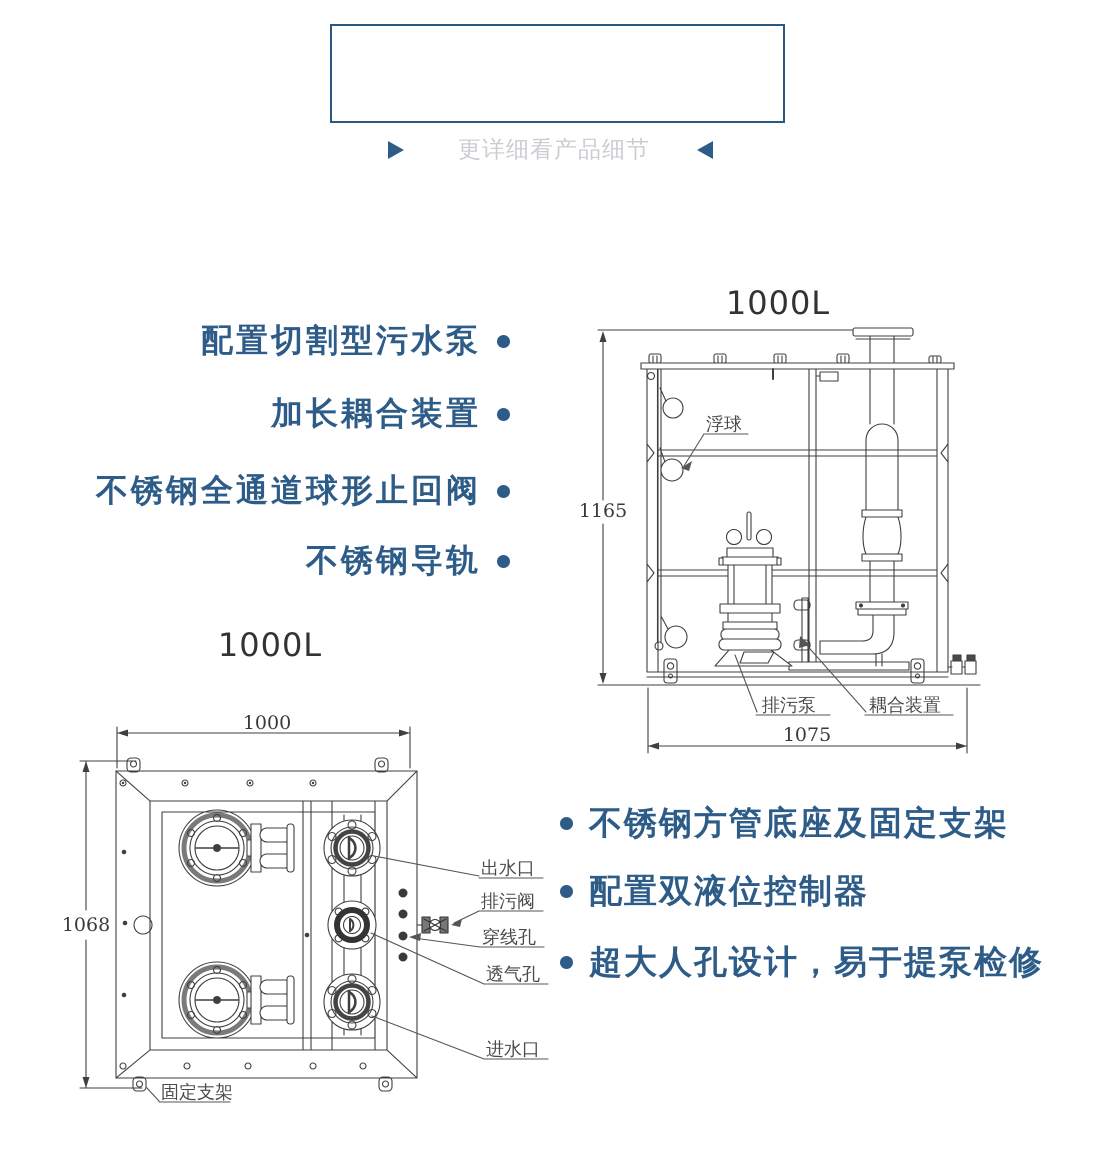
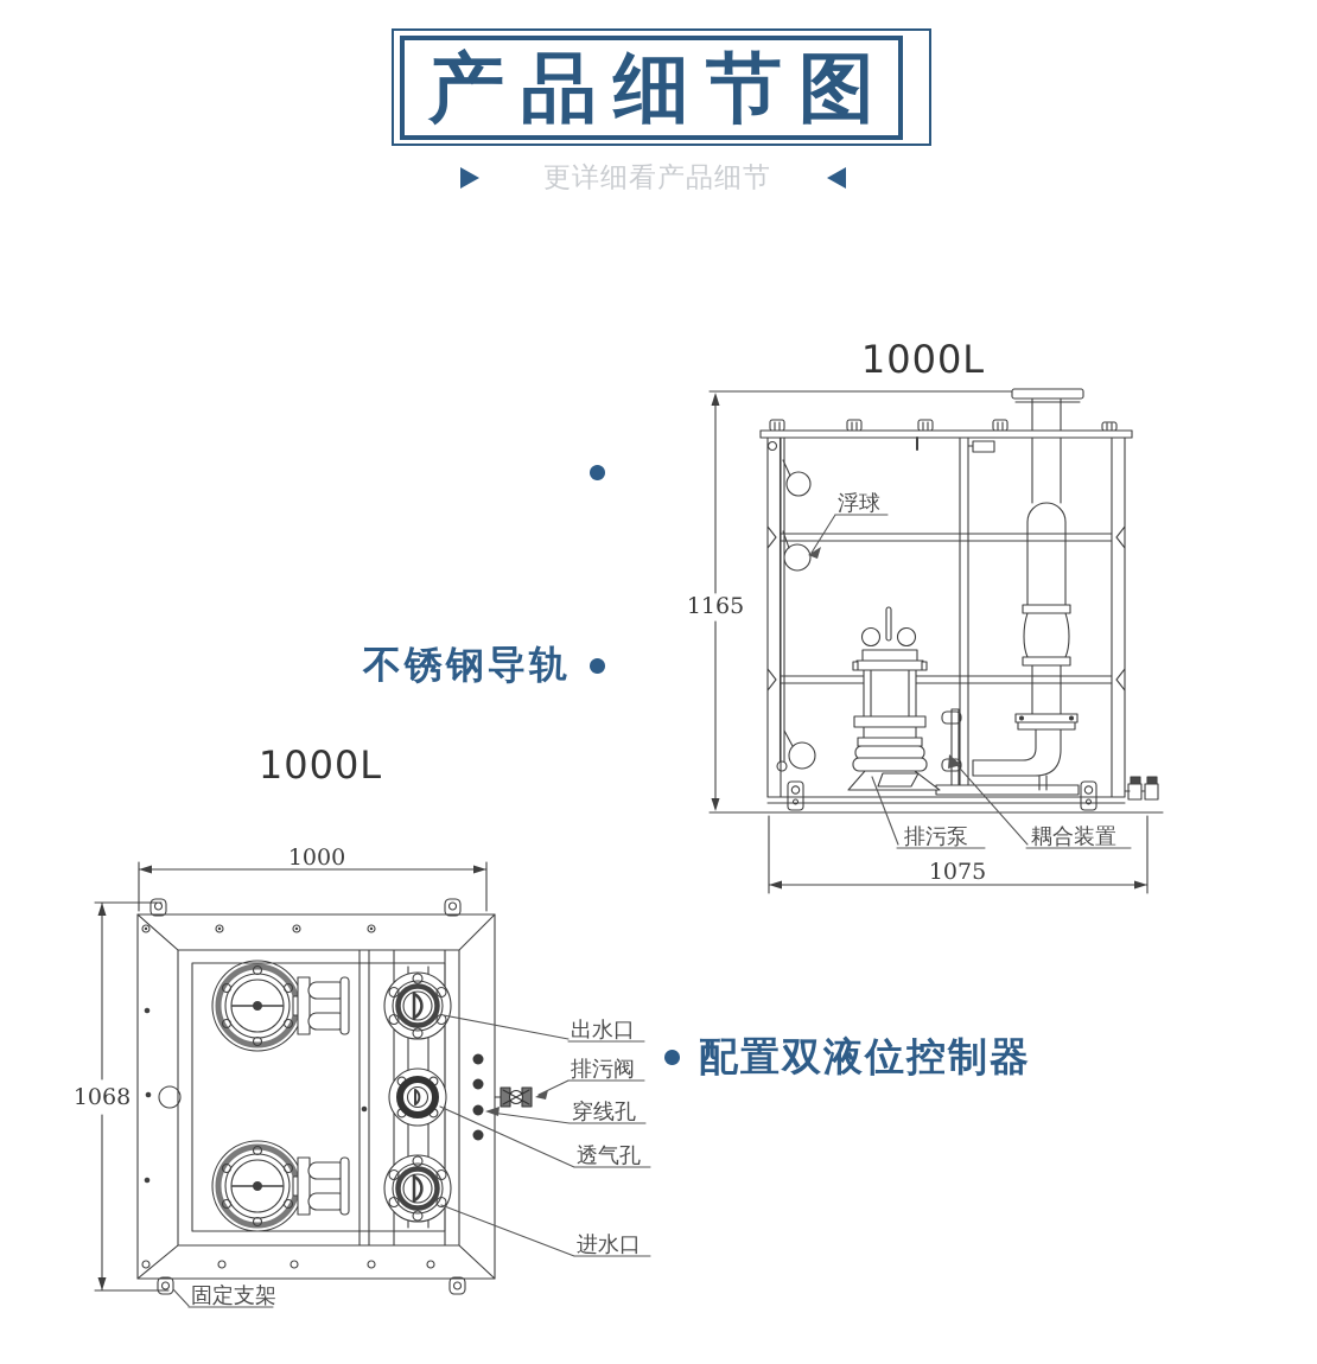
+ 产品细节图
  更详细看产品细节
- 配置切割型污水泵
- 加长耦合装置
- 不锈钢全通道球形止回阀
  不锈钢导轨
- 不锈钢方管底座及固定支架
  配置双液位控制器
- 超大人孔设计，易于提泵检修
  1000L
  1165
  1075
  浮球
  排污泵
  耦合装置
  1000L
  1000
  1068
  出水口
  排污阀
  穿线孔
  透气孔
  进水口
  固定支架
